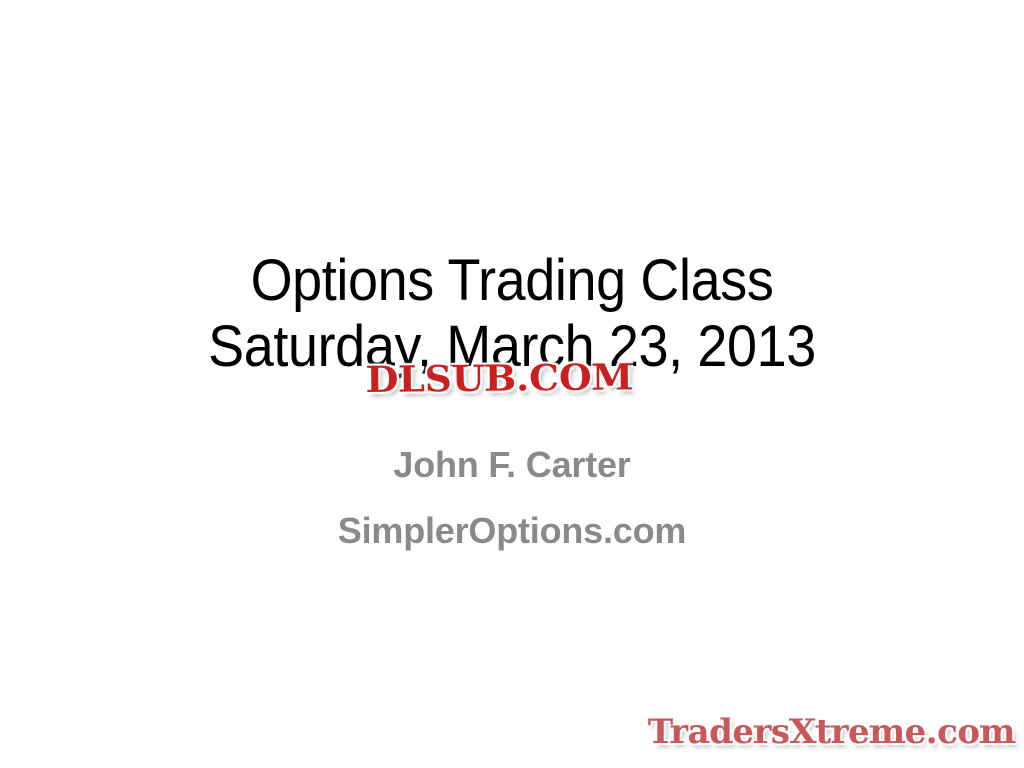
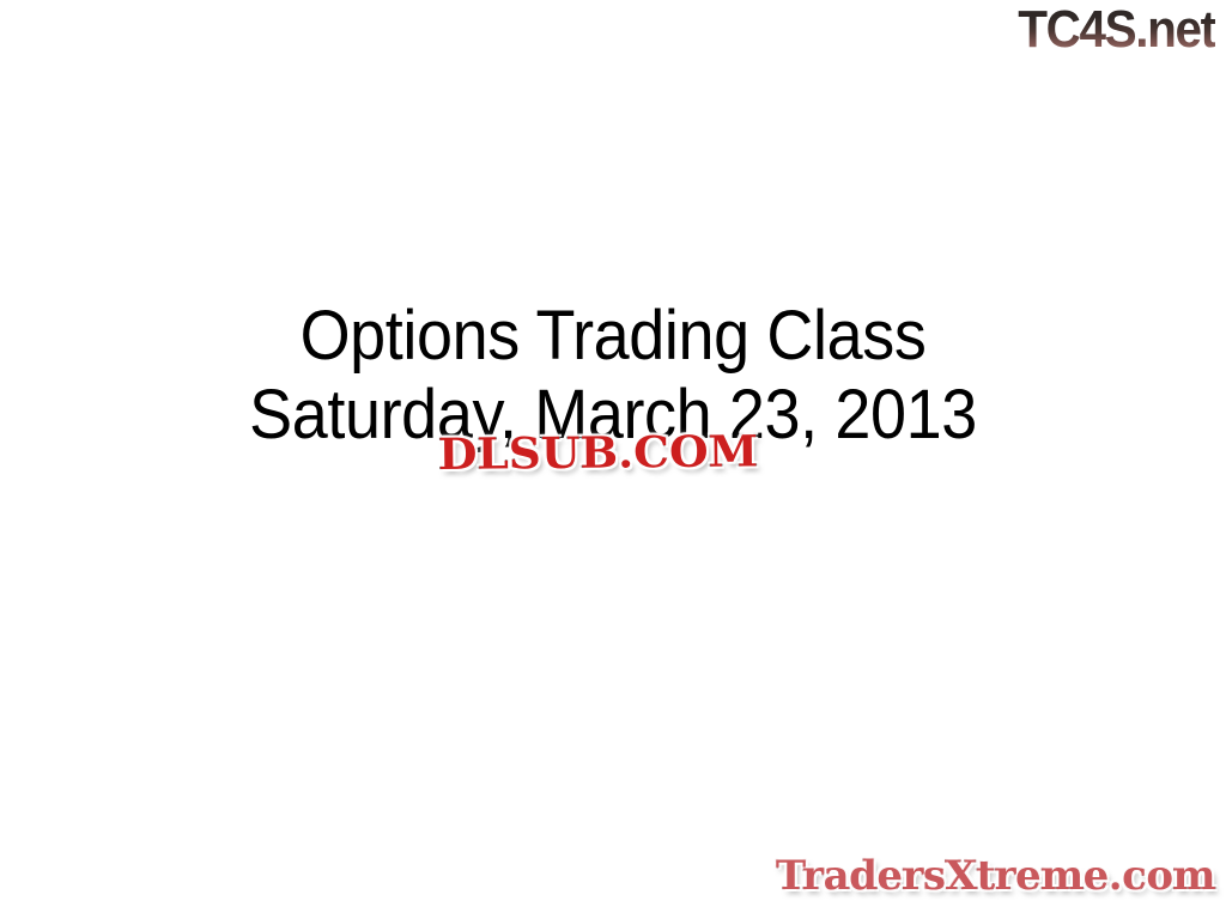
+ TC4S.net
  Options Trading Class
  Saturday, March 23, 2013
  DLSUB.COM
- John F. Carter
- SimplerOptions.com
  TradersXtreme.com
